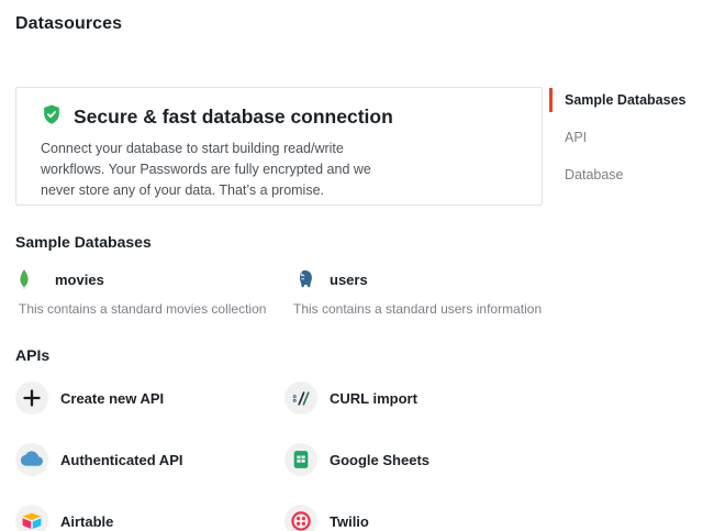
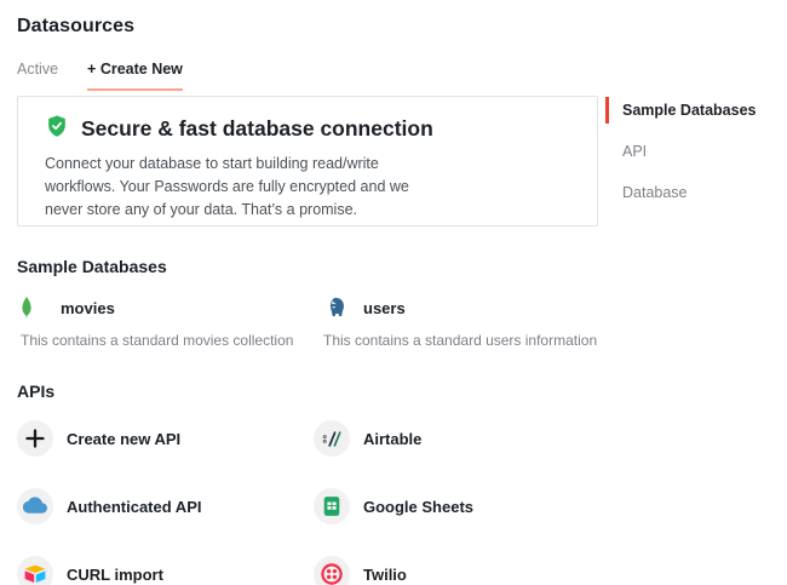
  Datasources
+ Active
+ + Create New
  Secure & fast database connection
  Connect your database to start building read/write workflows. Your Passwords are fully encrypted and we never store any of your data. That’s a promise.
  Sample Databases
  API
  Database
  Sample Databases
  movies
  This contains a standard movies collection
  users
  This contains a standard users information
  APIs
  Create new API
- CURL import
+ Airtable
  Authenticated API
  Google Sheets
- Airtable
+ CURL import
  Twilio
